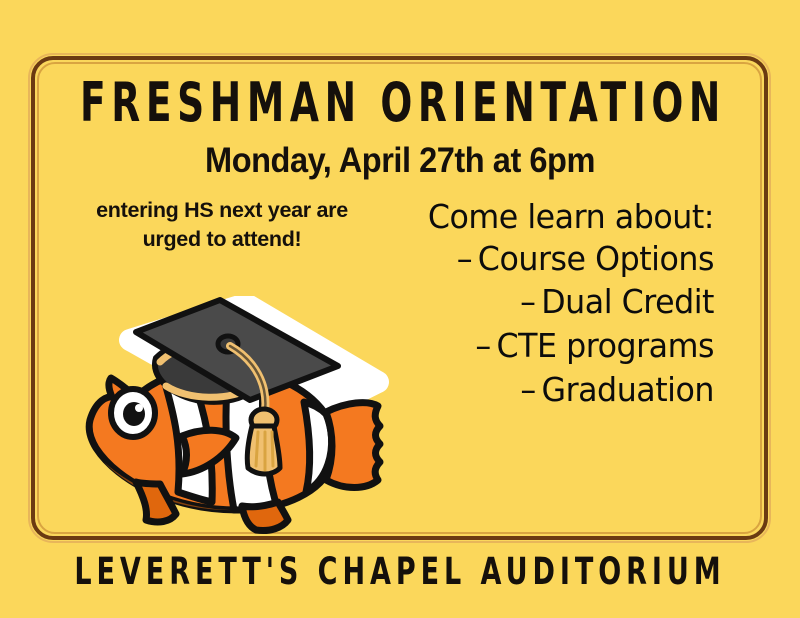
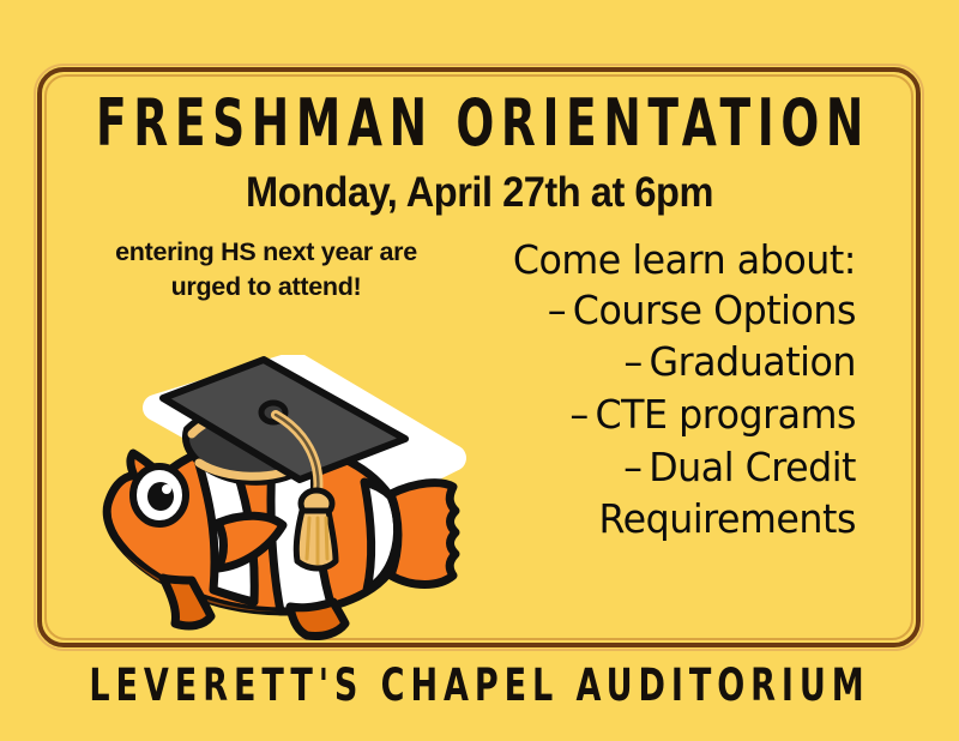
  FRESHMAN ORIENTATION
  Monday, April 27th at 6pm
  entering HS next year are
  urged to attend!
  Come learn about:
  – Course Options
- – Dual Credit
+ – Graduation
  – CTE programs
- – Graduation
+ – Dual Credit
+ Requirements
  LEVERETT'S CHAPEL AUDITORIUM
